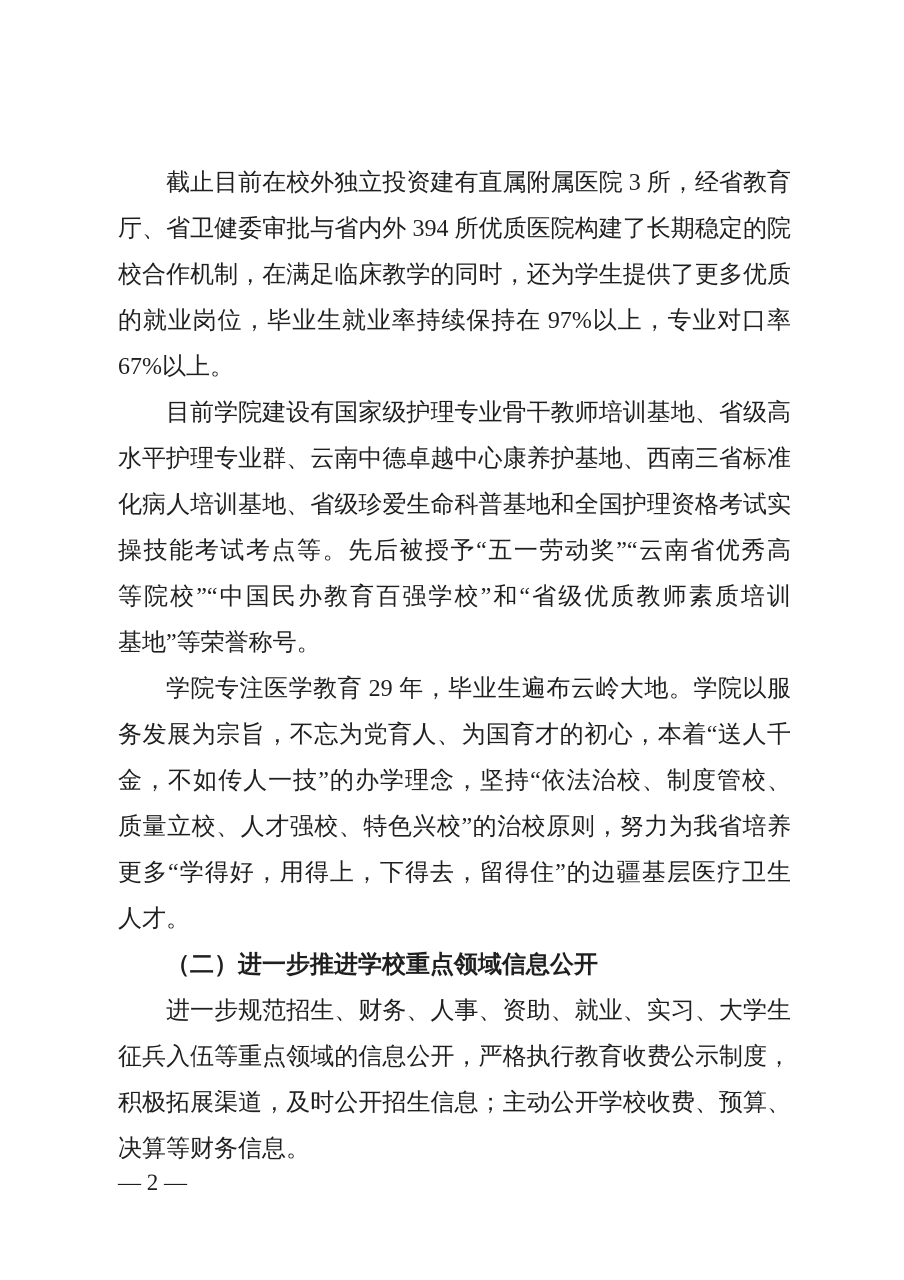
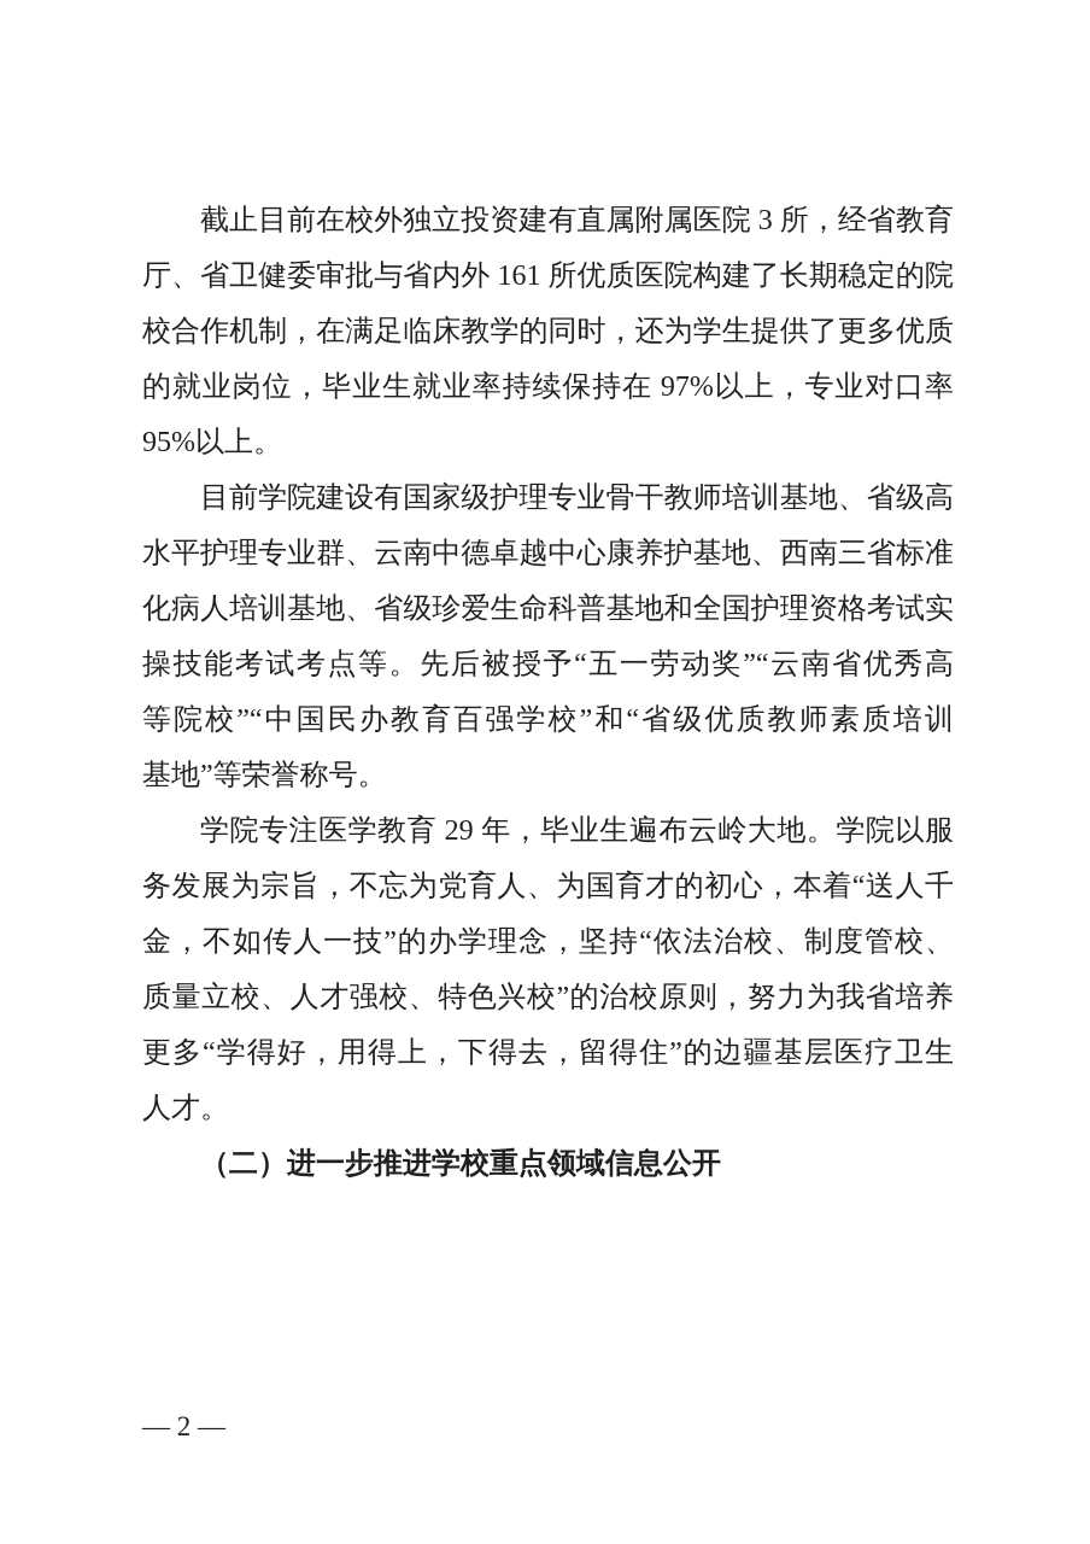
  截止目前在校外独立投资建有直属附属医院 3 所，经省教育
- 厅、省卫健委审批与省内外 394 所优质医院构建了长期稳定的院
+ 厅、省卫健委审批与省内外 161 所优质医院构建了长期稳定的院
  校合作机制，在满足临床教学的同时，还为学生提供了更多优质
  的就业岗位，毕业生就业率持续保持在 97%以上，专业对口率
- 67%以上。
+ 95%以上。
  目前学院建设有国家级护理专业骨干教师培训基地、省级高
  水平护理专业群、云南中德卓越中心康养护基地、西南三省标准
  化病人培训基地、省级珍爱生命科普基地和全国护理资格考试实
  操技能考试考点等。先后被授予“五一劳动奖”“云南省优秀高
  等院校”“中国民办教育百强学校”和“省级优质教师素质培训
  基地”等荣誉称号。
  学院专注医学教育 29 年，毕业生遍布云岭大地。学院以服
  务发展为宗旨，不忘为党育人、为国育才的初心，本着“送人千
  金，不如传人一技”的办学理念，坚持“依法治校、制度管校、
  质量立校、人才强校、特色兴校”的治校原则，努力为我省培养
  更多“学得好，用得上，下得去，留得住”的边疆基层医疗卫生
  人才。
  （二）进一步推进学校重点领域信息公开
- 进一步规范招生、财务、人事、资助、就业、实习、大学生
- 征兵入伍等重点领域的信息公开，严格执行教育收费公示制度，
- 积极拓展渠道，及时公开招生信息；主动公开学校收费、预算、
- 决算等财务信息。
  — 2 —
